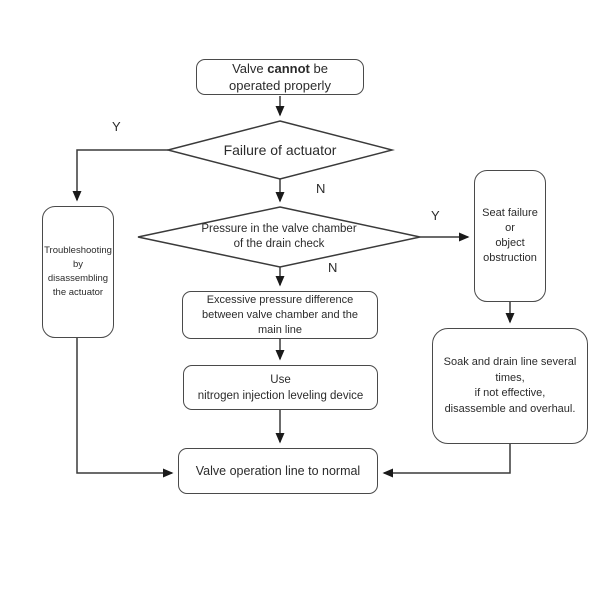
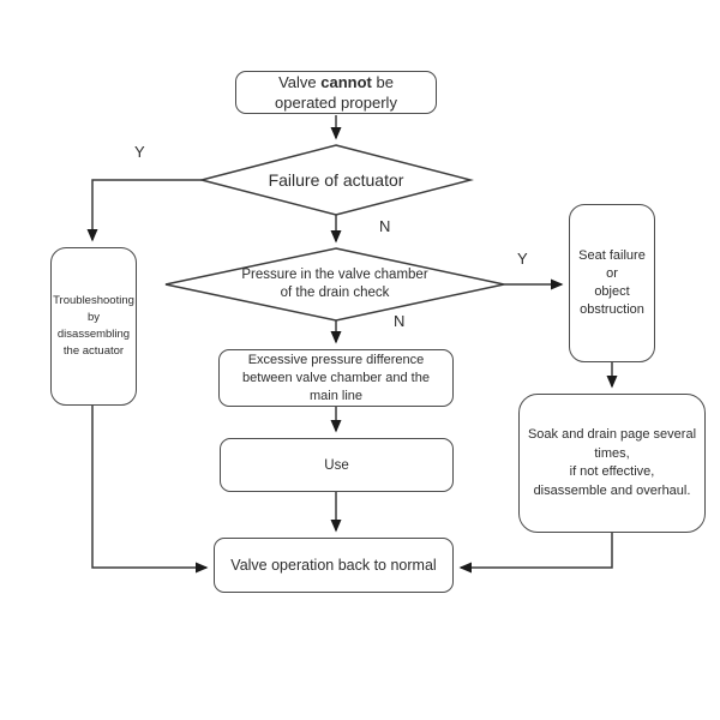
  Valve cannot be
  operated properly
  Failure of actuator
  Pressure in the valve chamber
  of the drain check
  Troubleshooting
  by disassembling
  the actuator
  Seat failure
  or
  object
  obstruction
  Excessive pressure difference
  between valve chamber and the
  main line
  Use
- nitrogen injection leveling device
- Soak and drain line several
+ Soak and drain page several
  times,
  if not effective,
  disassemble and overhaul.
- Valve operation line to normal
+ Valve operation back to normal
  Y
  N
  Y
  N
